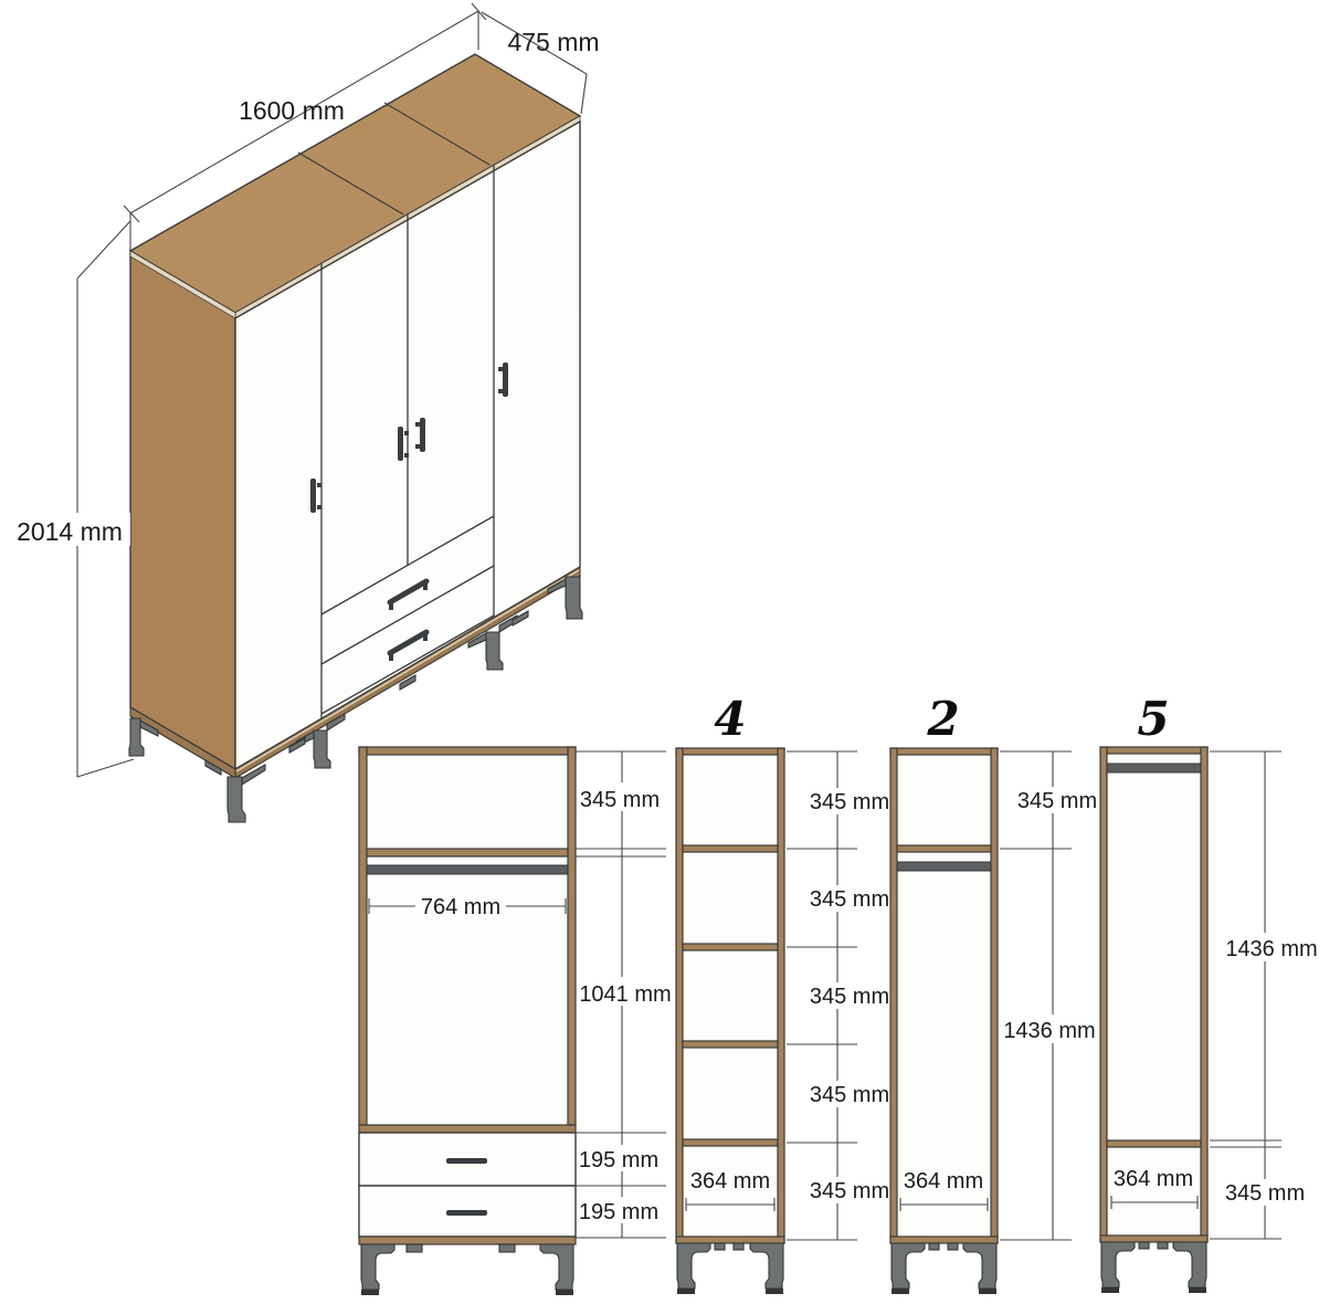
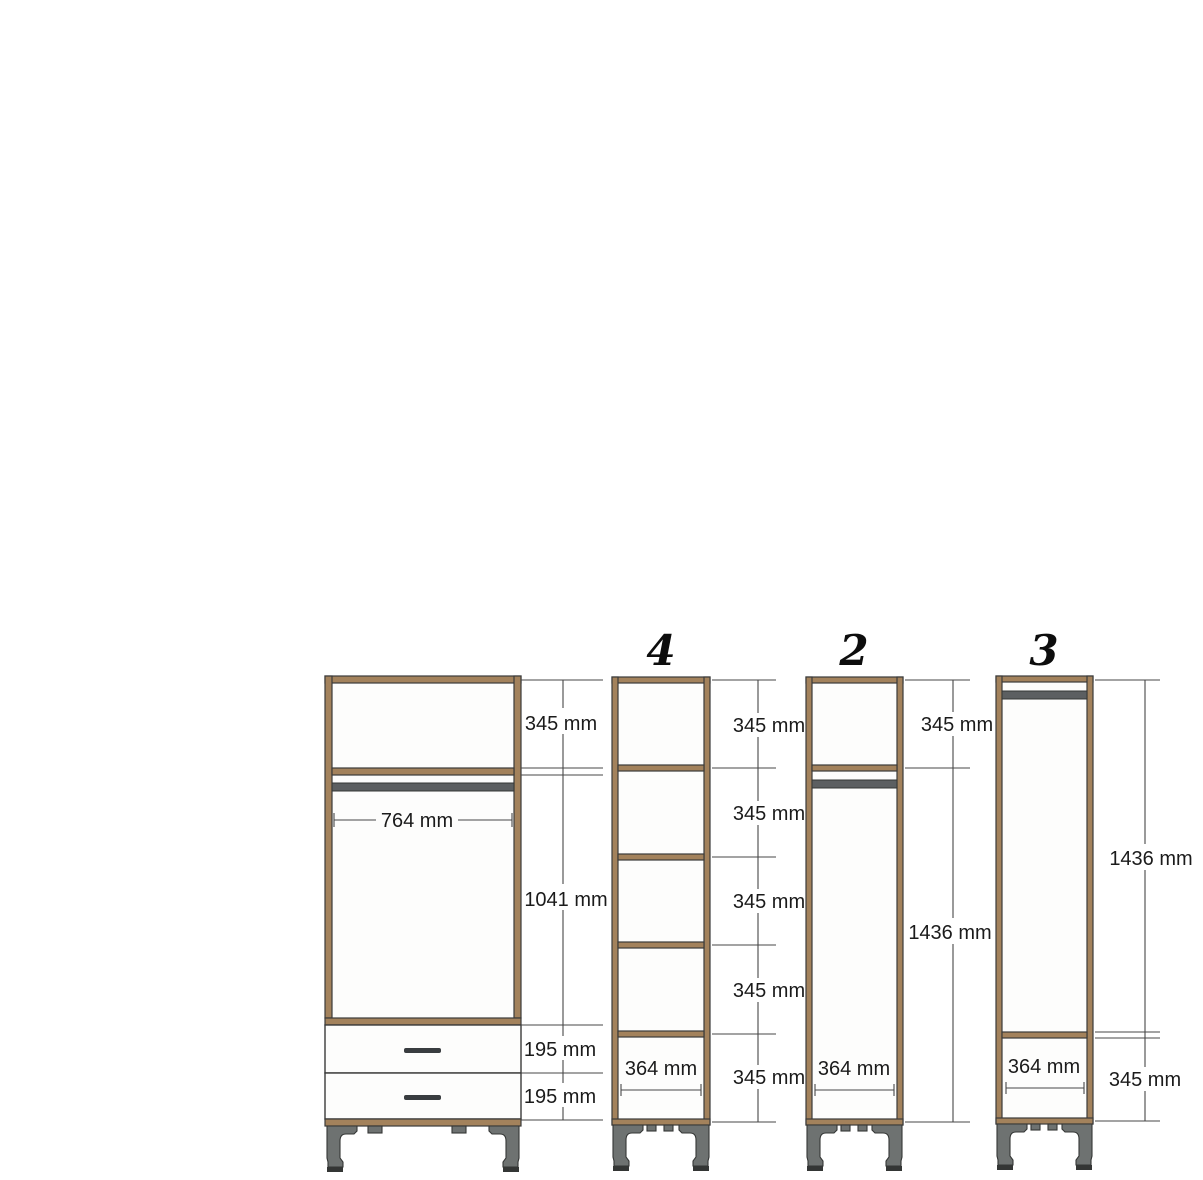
- 1600 mm
- 475 mm
- 2014 mm
  764 mm
  345 mm
  1041 mm
  195 mm
  195 mm
  4
  345 mm
  345 mm
  345 mm
  345 mm
  345 mm
  364 mm
  2
  345 mm
  1436 mm
  364 mm
- 5
+ 3
  1436 mm
  345 mm
  364 mm
